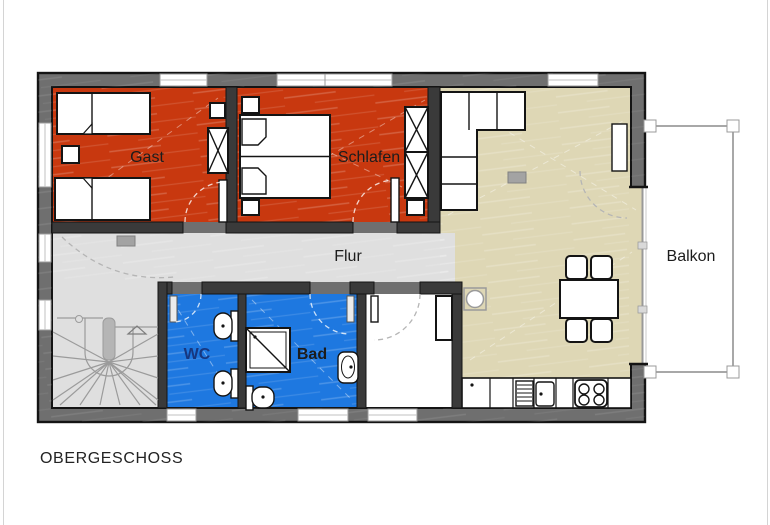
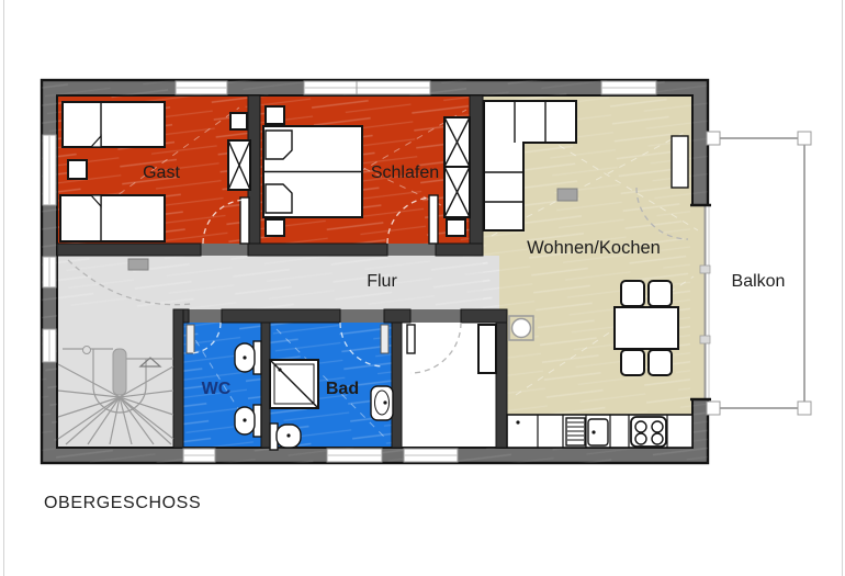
  Gast
  Schlafen
+ Wohnen/Kochen
  Flur
  WC
  Bad
  Balkon
  OBERGESCHOSS
